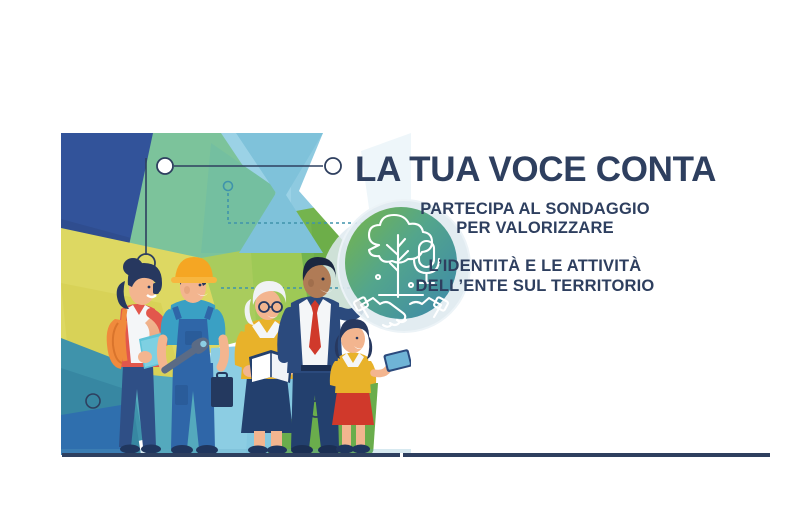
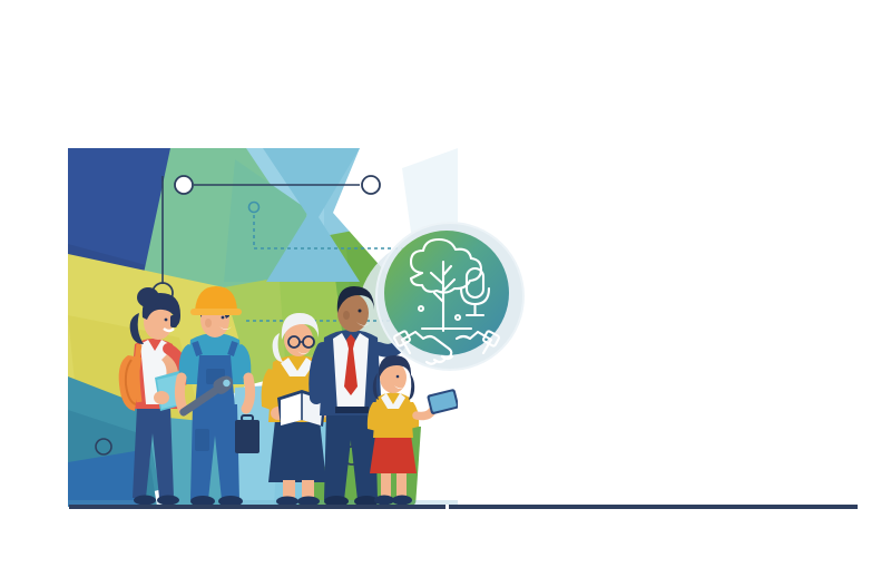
- LA TUA VOCE CONTA
- PARTECIPA AL SONDAGGIO
- PER VALORIZZARE
- L’IDENTITÀ E LE ATTIVITÀ
- DELL’ENTE SUL TERRITORIO
